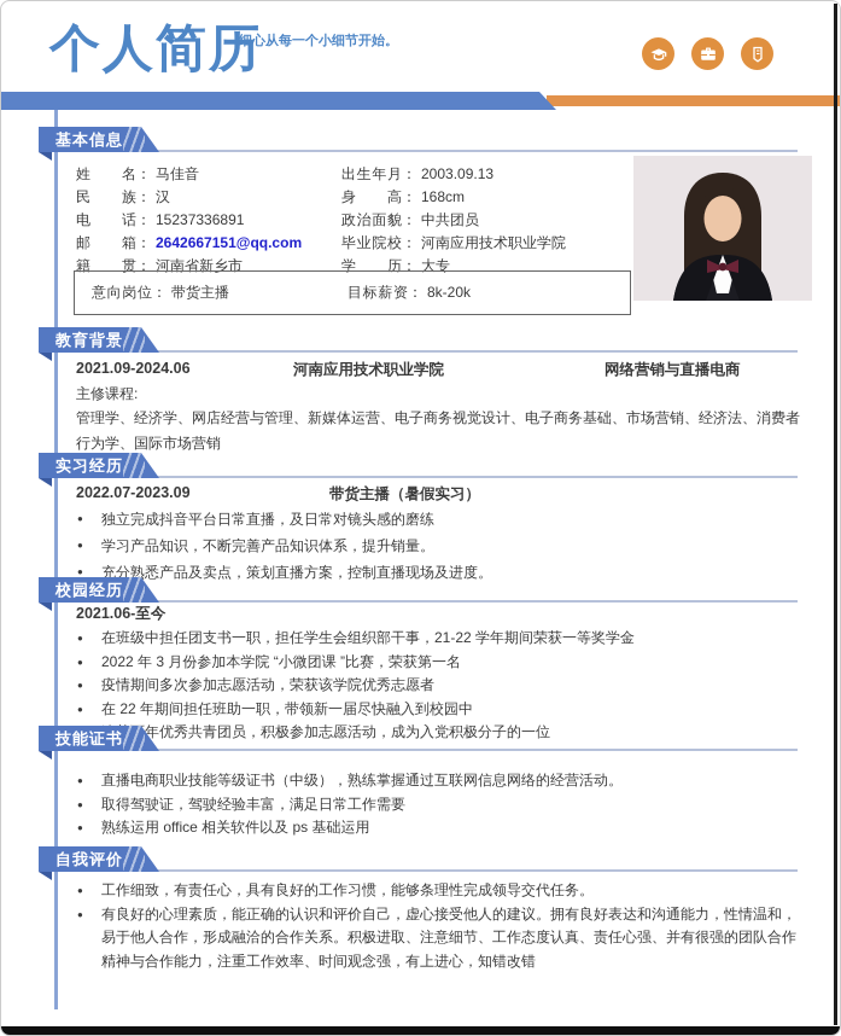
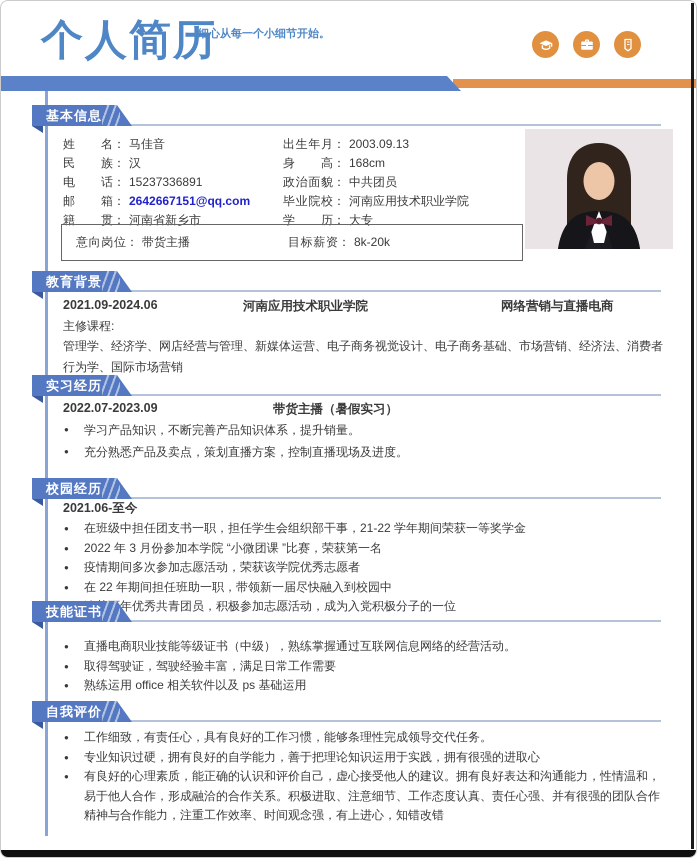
  个人简历
  细心从每一个小细节开始。
  基本信息
  姓名： 马佳音
  民族： 汉
  电话： 15237336891
  邮箱： 2642667151@qq.com
  籍贯： 河南省新乡市
  出生年月： 2003.09.13
  身高： 168cm
  政治面貌： 中共团员
  毕业院校： 河南应用技术职业学院
  学历： 大专
  意向岗位： 带货主播
  目标薪资： 8k-20k
  教育背景
  2021.09-2024.06
  河南应用技术职业学院
  网络营销与直播电商
  主修课程:
  管理学、经济学、网店经营与管理、新媒体运营、电子商务视觉设计、电子商务基础、市场营销、经济法、消费者行为学、国际市场营销
  实习经历
  2022.07-2023.09
  带货主播（暑假实习）
- 独立完成抖音平台日常直播，及日常对镜头感的磨练
  学习产品知识，不断完善产品知识体系，提升销量。
  充分熟悉产品及卖点，策划直播方案，控制直播现场及进度。
  校园经历
  2021.06-至今
  在班级中担任团支书一职，担任学生会组织部干事，21-22 学年期间荣获一等奖学金
  2022 年 3 月份参加本学院 “小微团课 ”比赛，荣获第一名
  疫情期间多次参加志愿活动，荣获该学院优秀志愿者
  在 22 年期间担任班助一职，带领新一届尽快融入到校园中
  年优秀共青团员，积极参加志愿活动，成为入党积极分子的一位
  技能证书
  直播电商职业技能等级证书（中级），熟练掌握通过互联网信息网络的经营活动。
  取得驾驶证，驾驶经验丰富，满足日常工作需要
  熟练运用 office 相关软件以及 ps 基础运用
  自我评价
  工作细致，有责任心，具有良好的工作习惯，能够条理性完成领导交代任务。
+ 专业知识过硬，拥有良好的自学能力，善于把理论知识运用于实践，拥有很强的进取心
  有良好的心理素质，能正确的认识和评价自己，虚心接受他人的建议。拥有良好表达和沟通能力，性情温和，易于他人合作，形成融洽的合作关系。积极进取、注意细节、工作态度认真、责任心强、并有很强的团队合作精神与合作能力，注重工作效率、时间观念强，有上进心，知错改错
